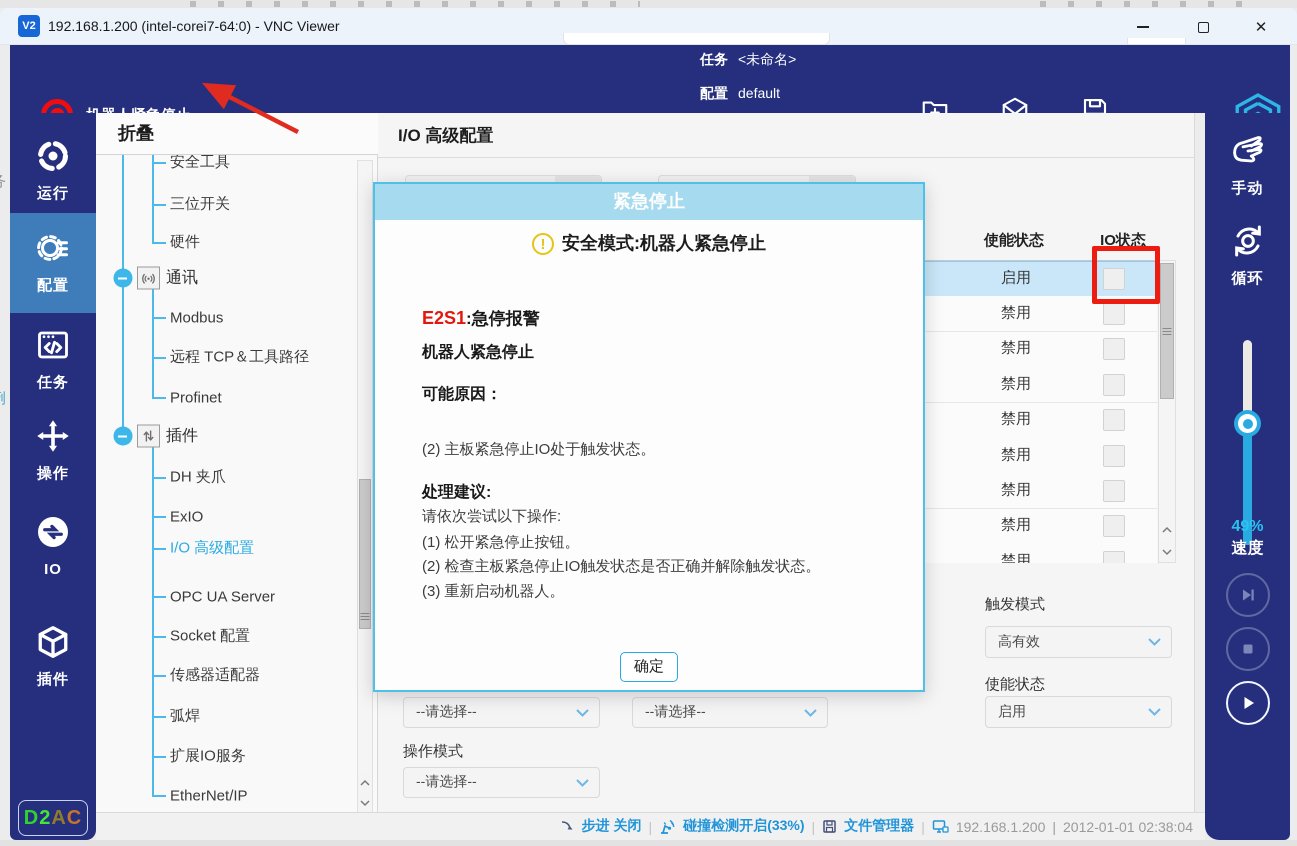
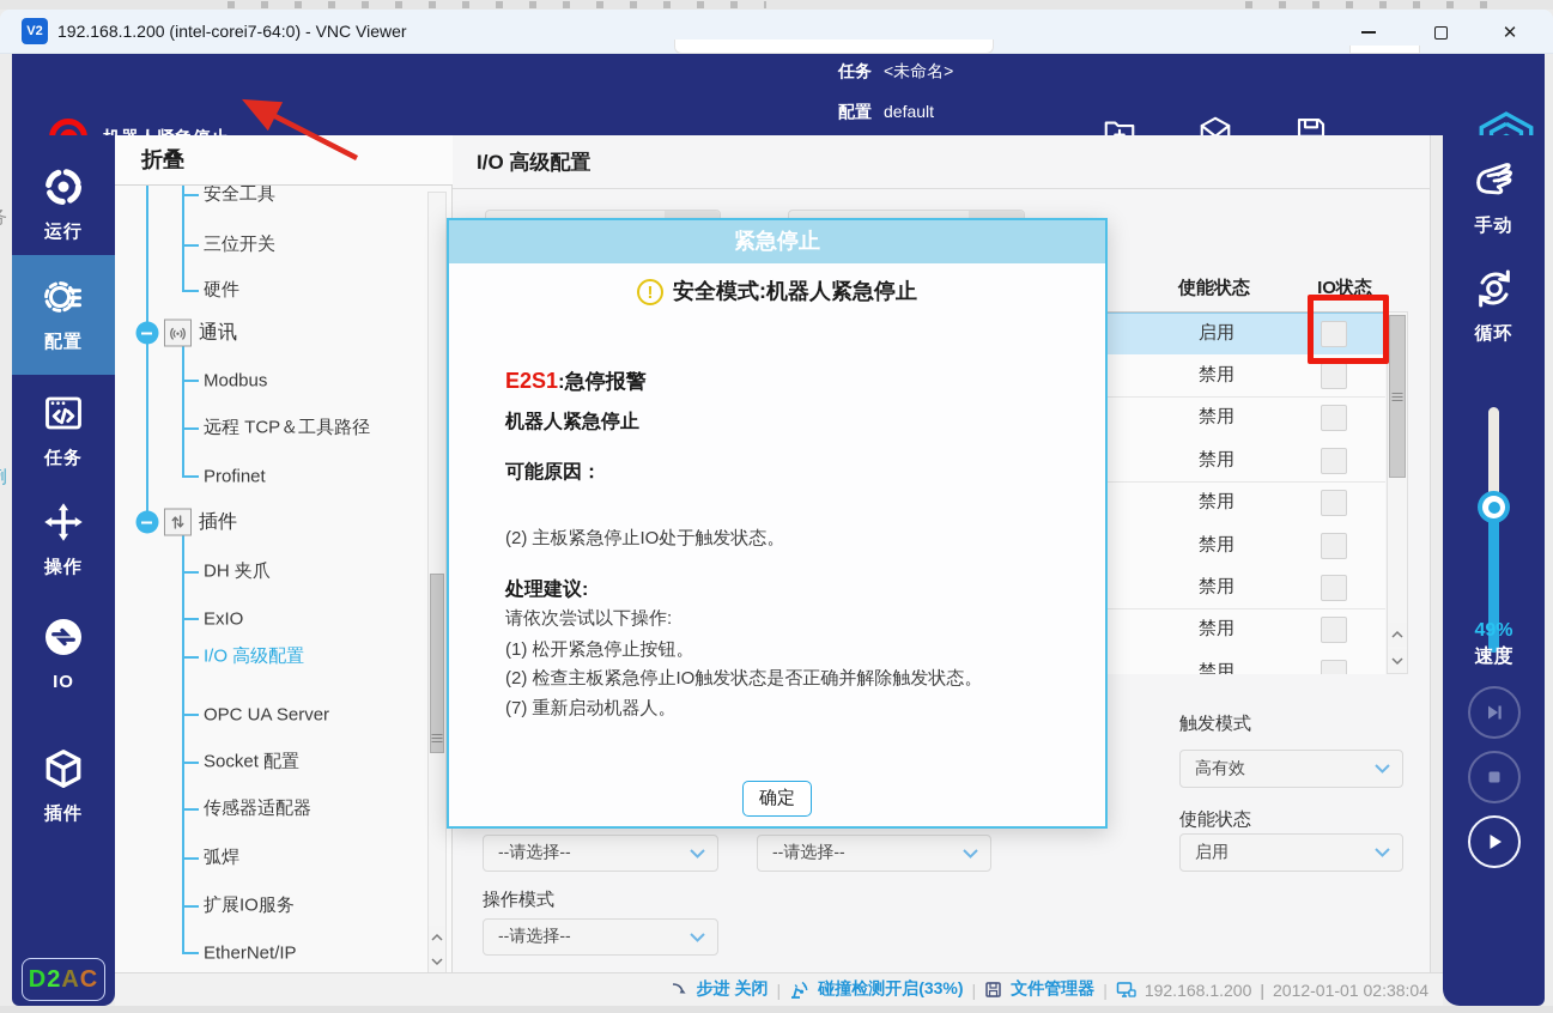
  V2
  192.168.1.200 (intel-corei7-64:0) - VNC Viewer
  ✕
  任务 <未命名>
  配置 default
  运行
  配置
  任务
  操作
  IO
  插件
  D
  2
  A
  C
  折叠
  安全工具
  三位开关
  硬件
  通讯
  Modbus
  远程 TCP＆工具路径
  Profinet
  插件
  DH 夹爪
  ExIO
  I/O 高级配置
  OPC UA Server
  Socket 配置
  传感器适配器
  弧焊
  扩展IO服务
  EtherNet/IP
  I/O 高级配置
  使能状态
  IO状态
  启用
  禁用
  禁用
  禁用
  禁用
  禁用
  禁用
  禁用
  禁用
  触发模式
  高有效
  使能状态
  启用
  --请选择--
  --请选择--
  操作模式
  --请选择--
  紧急停止
  !
  安全模式:机器人紧急停止
  E2S1:急停报警
  机器人紧急停止
  可能原因：
  (2) 主板紧急停止IO处于触发状态。
  处理建议:
  请依次尝试以下操作:
  (1) 松开紧急停止按钮。
  (2) 检查主板紧急停止IO触发状态是否正确并解除触发状态。
- (3) 重新启动机器人。
+ (7) 重新启动机器人。
  确定
  手动
  循环
  49%
  速度
  步进 关闭
  |
  碰撞检测开启(33%)
  |
  文件管理器
  |
  192.168.1.200
  |
  2012-01-01 02:38:04
